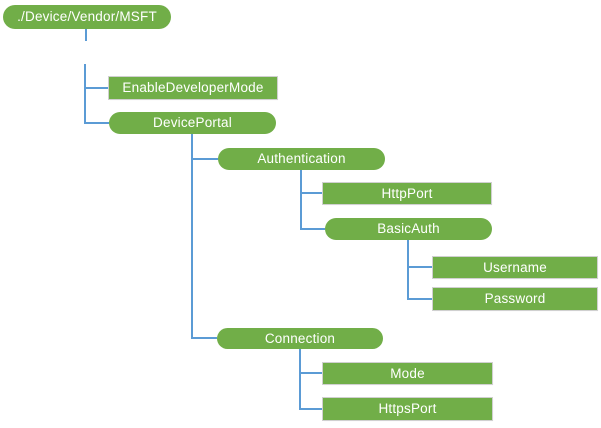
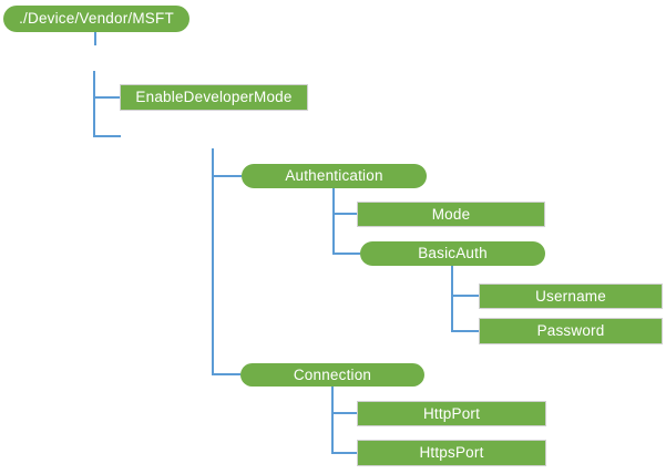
  ./Device/Vendor/MSFT
  EnableDeveloperMode
- DevicePortal
  Authentication
- HttpPort
+ Mode
  BasicAuth
  Username
  Password
  Connection
- Mode
+ HttpPort
  HttpsPort
